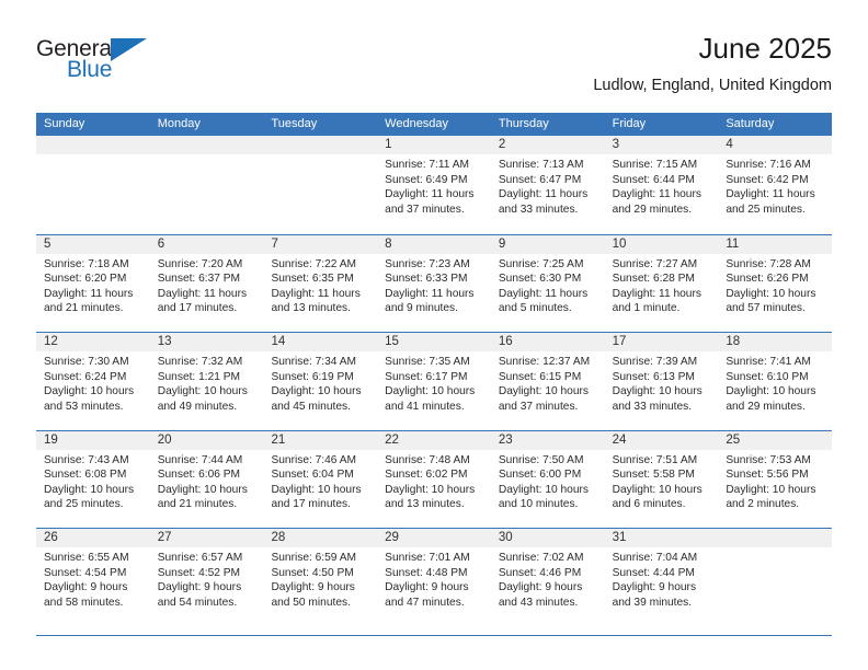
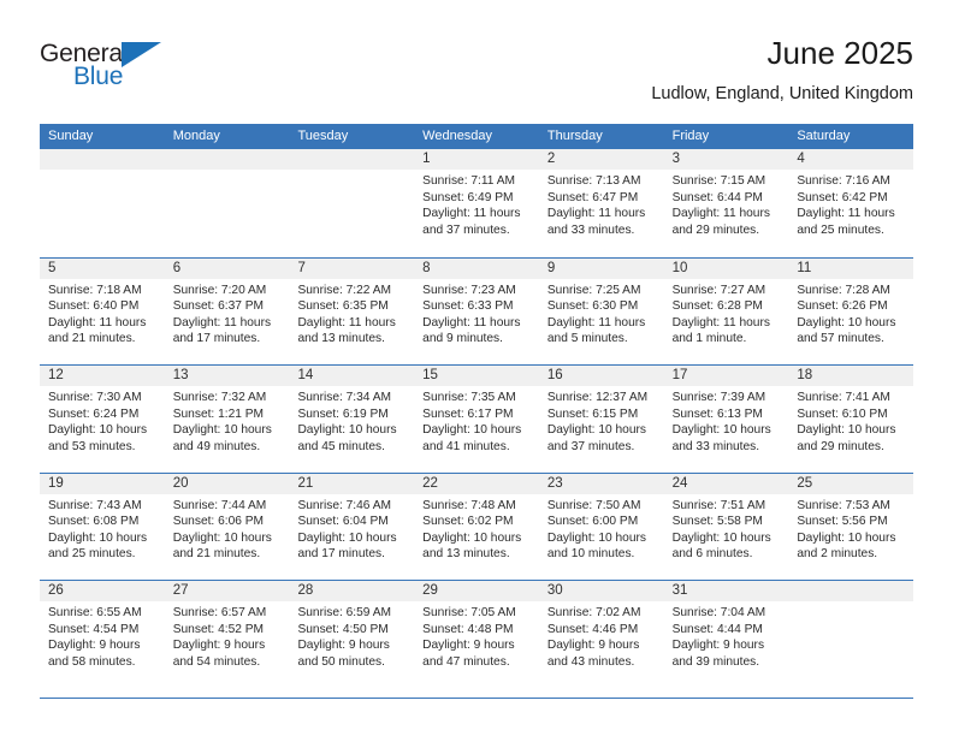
  General
  Blue
  June 2025
  Ludlow, England, United Kingdom
  Sunday
  Monday
  Tuesday
  Wednesday
  Thursday
  Friday
  Saturday
  1
  Sunrise: 7:11 AM
  Sunset: 6:49 PM
  Daylight: 11 hours
  and 37 minutes.
  2
  Sunrise: 7:13 AM
  Sunset: 6:47 PM
  Daylight: 11 hours
  and 33 minutes.
  3
  Sunrise: 7:15 AM
  Sunset: 6:44 PM
  Daylight: 11 hours
  and 29 minutes.
  4
  Sunrise: 7:16 AM
  Sunset: 6:42 PM
  Daylight: 11 hours
  and 25 minutes.
  5
  Sunrise: 7:18 AM
- Sunset: 6:20 PM
+ Sunset: 6:40 PM
  Daylight: 11 hours
  and 21 minutes.
  6
  Sunrise: 7:20 AM
  Sunset: 6:37 PM
  Daylight: 11 hours
  and 17 minutes.
  7
  Sunrise: 7:22 AM
  Sunset: 6:35 PM
  Daylight: 11 hours
  and 13 minutes.
  8
  Sunrise: 7:23 AM
  Sunset: 6:33 PM
  Daylight: 11 hours
  and 9 minutes.
  9
  Sunrise: 7:25 AM
  Sunset: 6:30 PM
  Daylight: 11 hours
  and 5 minutes.
  10
  Sunrise: 7:27 AM
  Sunset: 6:28 PM
  Daylight: 11 hours
  and 1 minute.
  11
  Sunrise: 7:28 AM
  Sunset: 6:26 PM
  Daylight: 10 hours
  and 57 minutes.
  12
  Sunrise: 7:30 AM
  Sunset: 6:24 PM
  Daylight: 10 hours
  and 53 minutes.
  13
  Sunrise: 7:32 AM
  Sunset: 1:21 PM
  Daylight: 10 hours
  and 49 minutes.
  14
  Sunrise: 7:34 AM
  Sunset: 6:19 PM
  Daylight: 10 hours
  and 45 minutes.
  15
  Sunrise: 7:35 AM
  Sunset: 6:17 PM
  Daylight: 10 hours
  and 41 minutes.
  16
  Sunrise: 12:37 AM
  Sunset: 6:15 PM
  Daylight: 10 hours
  and 37 minutes.
  17
  Sunrise: 7:39 AM
  Sunset: 6:13 PM
  Daylight: 10 hours
  and 33 minutes.
  18
  Sunrise: 7:41 AM
  Sunset: 6:10 PM
  Daylight: 10 hours
  and 29 minutes.
  19
  Sunrise: 7:43 AM
  Sunset: 6:08 PM
  Daylight: 10 hours
  and 25 minutes.
  20
  Sunrise: 7:44 AM
  Sunset: 6:06 PM
  Daylight: 10 hours
  and 21 minutes.
  21
  Sunrise: 7:46 AM
  Sunset: 6:04 PM
  Daylight: 10 hours
  and 17 minutes.
  22
  Sunrise: 7:48 AM
  Sunset: 6:02 PM
  Daylight: 10 hours
  and 13 minutes.
  23
  Sunrise: 7:50 AM
  Sunset: 6:00 PM
  Daylight: 10 hours
  and 10 minutes.
  24
  Sunrise: 7:51 AM
  Sunset: 5:58 PM
  Daylight: 10 hours
  and 6 minutes.
  25
  Sunrise: 7:53 AM
  Sunset: 5:56 PM
  Daylight: 10 hours
  and 2 minutes.
  26
  Sunrise: 6:55 AM
  Sunset: 4:54 PM
  Daylight: 9 hours
  and 58 minutes.
  27
  Sunrise: 6:57 AM
  Sunset: 4:52 PM
  Daylight: 9 hours
  and 54 minutes.
  28
  Sunrise: 6:59 AM
  Sunset: 4:50 PM
  Daylight: 9 hours
  and 50 minutes.
  29
- Sunrise: 7:01 AM
+ Sunrise: 7:05 AM
  Sunset: 4:48 PM
  Daylight: 9 hours
  and 47 minutes.
  30
  Sunrise: 7:02 AM
  Sunset: 4:46 PM
  Daylight: 9 hours
  and 43 minutes.
  31
  Sunrise: 7:04 AM
  Sunset: 4:44 PM
  Daylight: 9 hours
  and 39 minutes.
